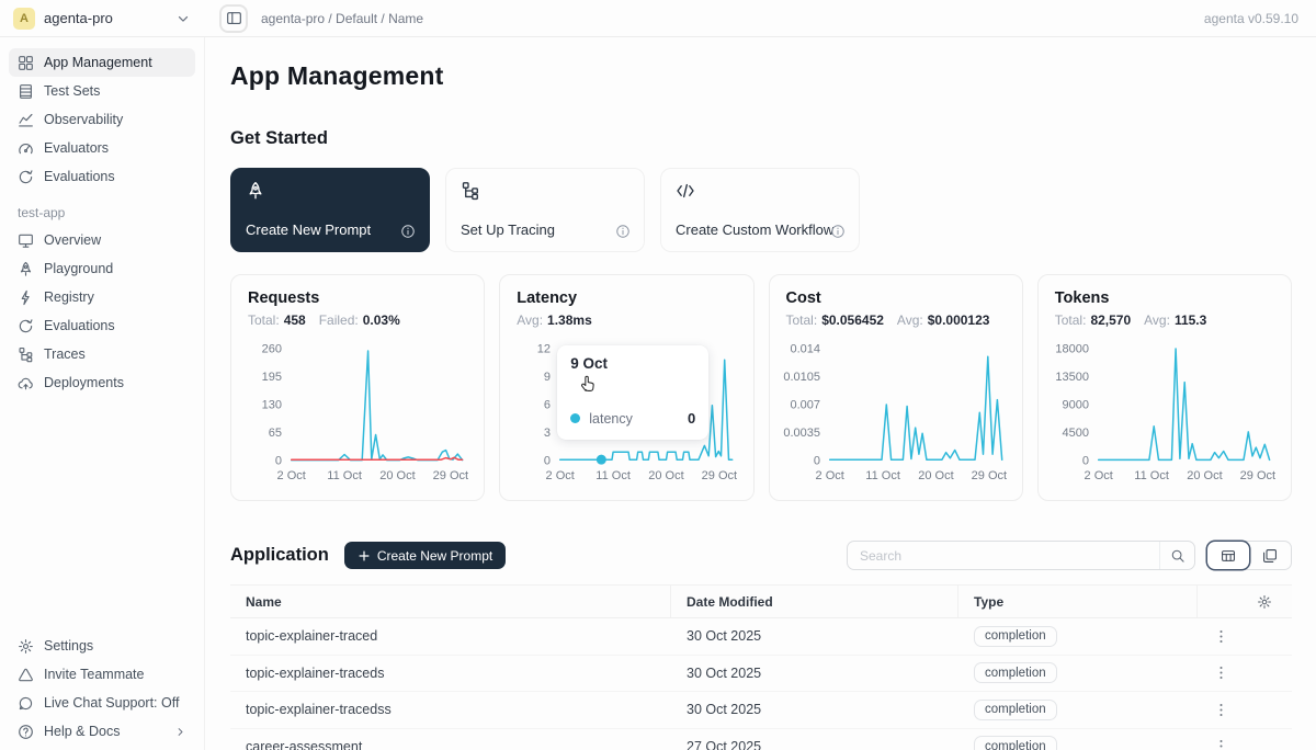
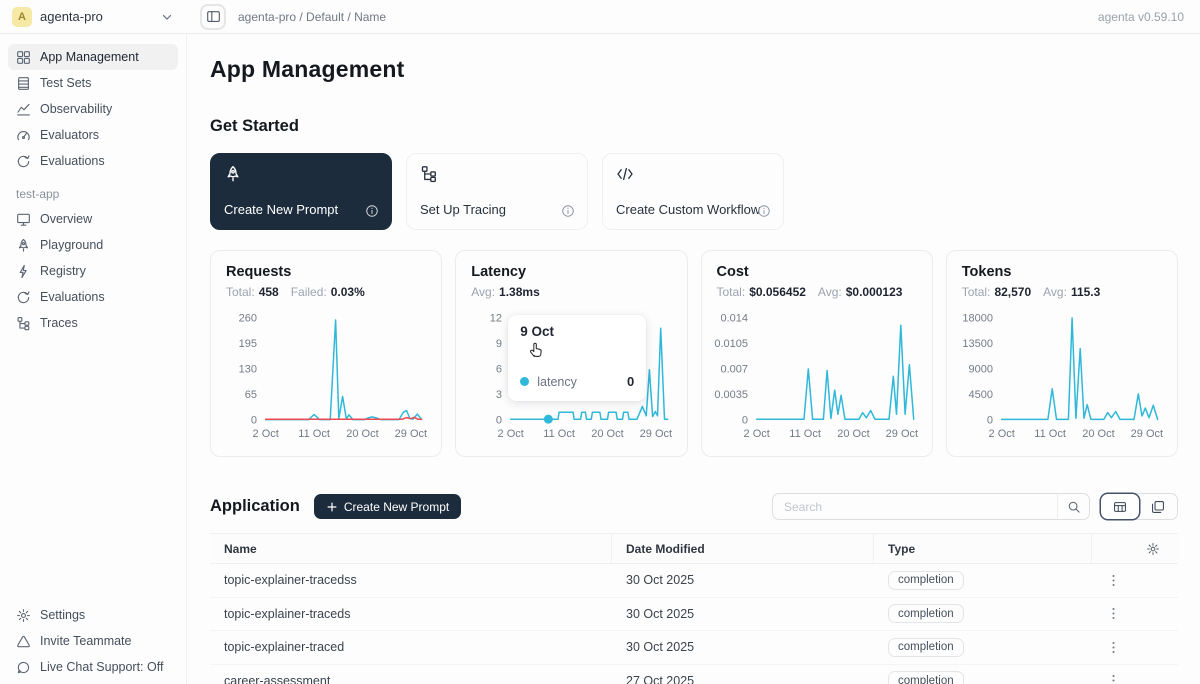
  A
  agenta-pro
  agenta-pro / Default / Name
  agenta v0.59.10
  App Management
  Test Sets
  Observability
  Evaluators
  Evaluations
  test-app
  Overview
  Playground
  Registry
  Evaluations
  Traces
- Deployments
  Settings
  Invite Teammate
  Live Chat Support: Off
- Help & Docs
  App Management
  Get Started
  Create New Prompt
  Set Up Tracing
  Create Custom Workflow
  Requests
  Total: 458
  Failed: 0.03%
  0
  65
  130
  195
  260
  2 Oct
  11 Oct
  20 Oct
  29 Oct
  Latency
  Avg: 1.38ms
  0
  3
  6
  9
  12
  2 Oct
  11 Oct
  20 Oct
  29 Oct
  9 Oct
  latency
  0
  Cost
  Total: $0.056452
  Avg: $0.000123
  0
  0.0035
  0.007
  0.0105
  0.014
  2 Oct
  11 Oct
  20 Oct
  29 Oct
  Tokens
  Total: 82,570
  Avg: 115.3
  0
  4500
  9000
  13500
  18000
  2 Oct
  11 Oct
  20 Oct
  29 Oct
  Application
  Create New Prompt
  Search
  Name
  Date Modified
  Type
- topic-explainer-traced
+ topic-explainer-tracedss
  30 Oct 2025
  completion
  topic-explainer-traceds
  30 Oct 2025
  completion
- topic-explainer-tracedss
+ topic-explainer-traced
  30 Oct 2025
  completion
  career-assessment
  27 Oct 2025
  completion
